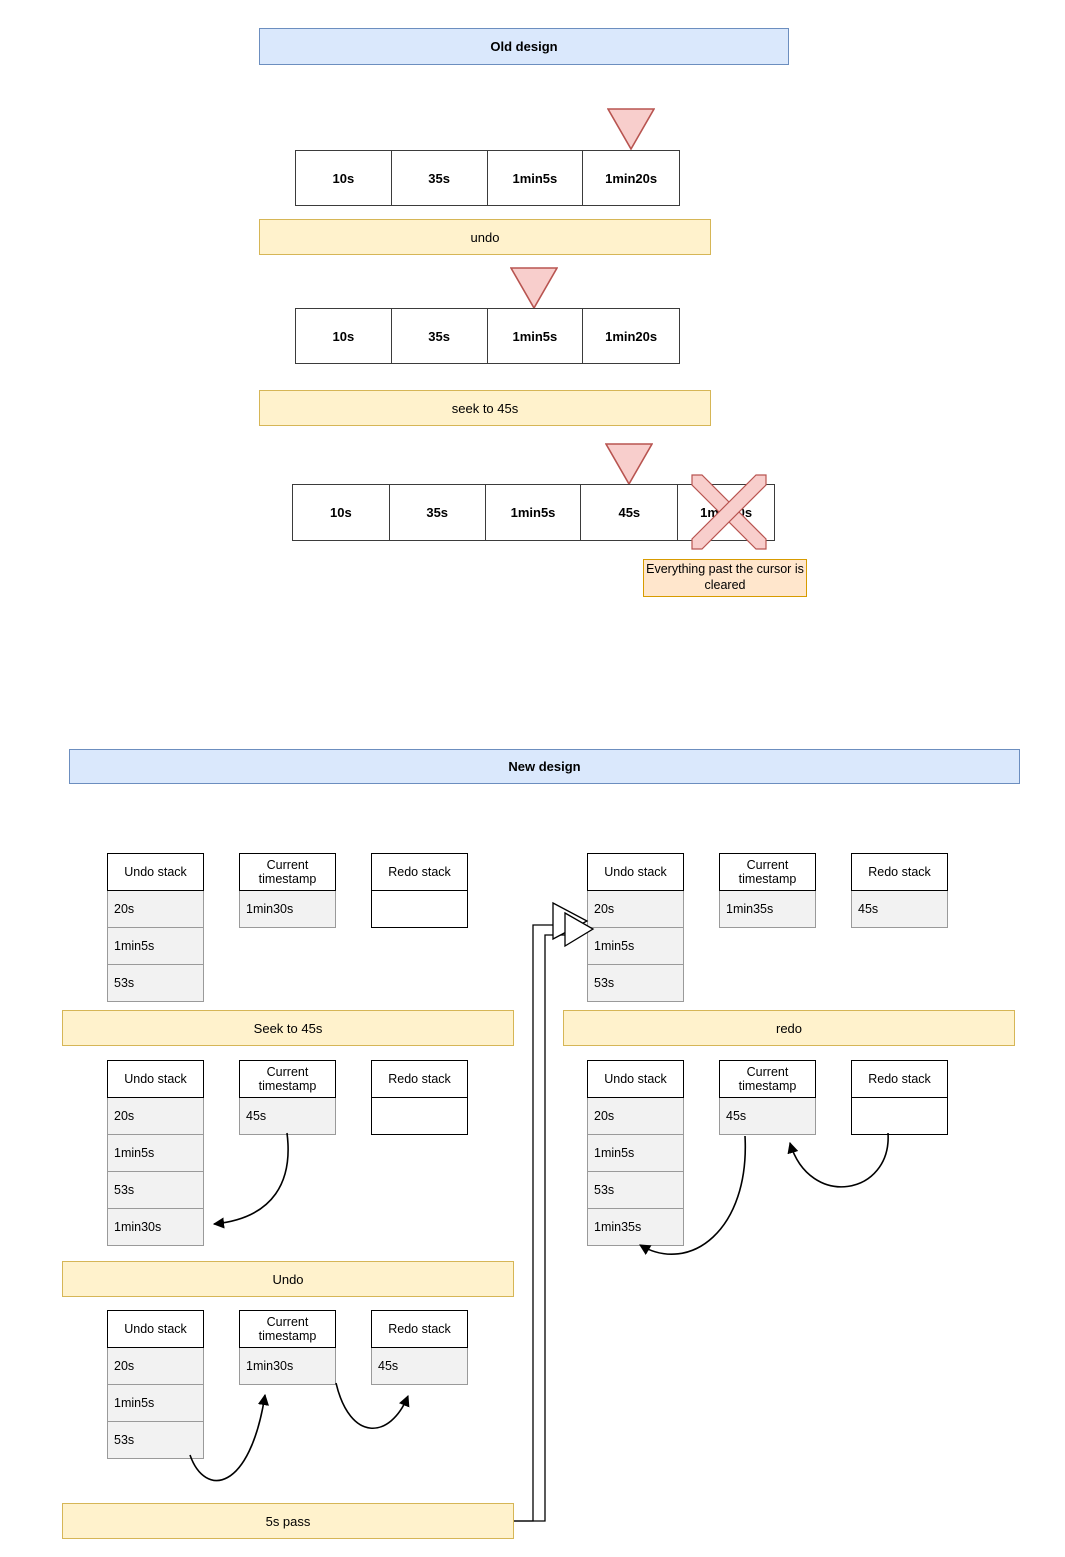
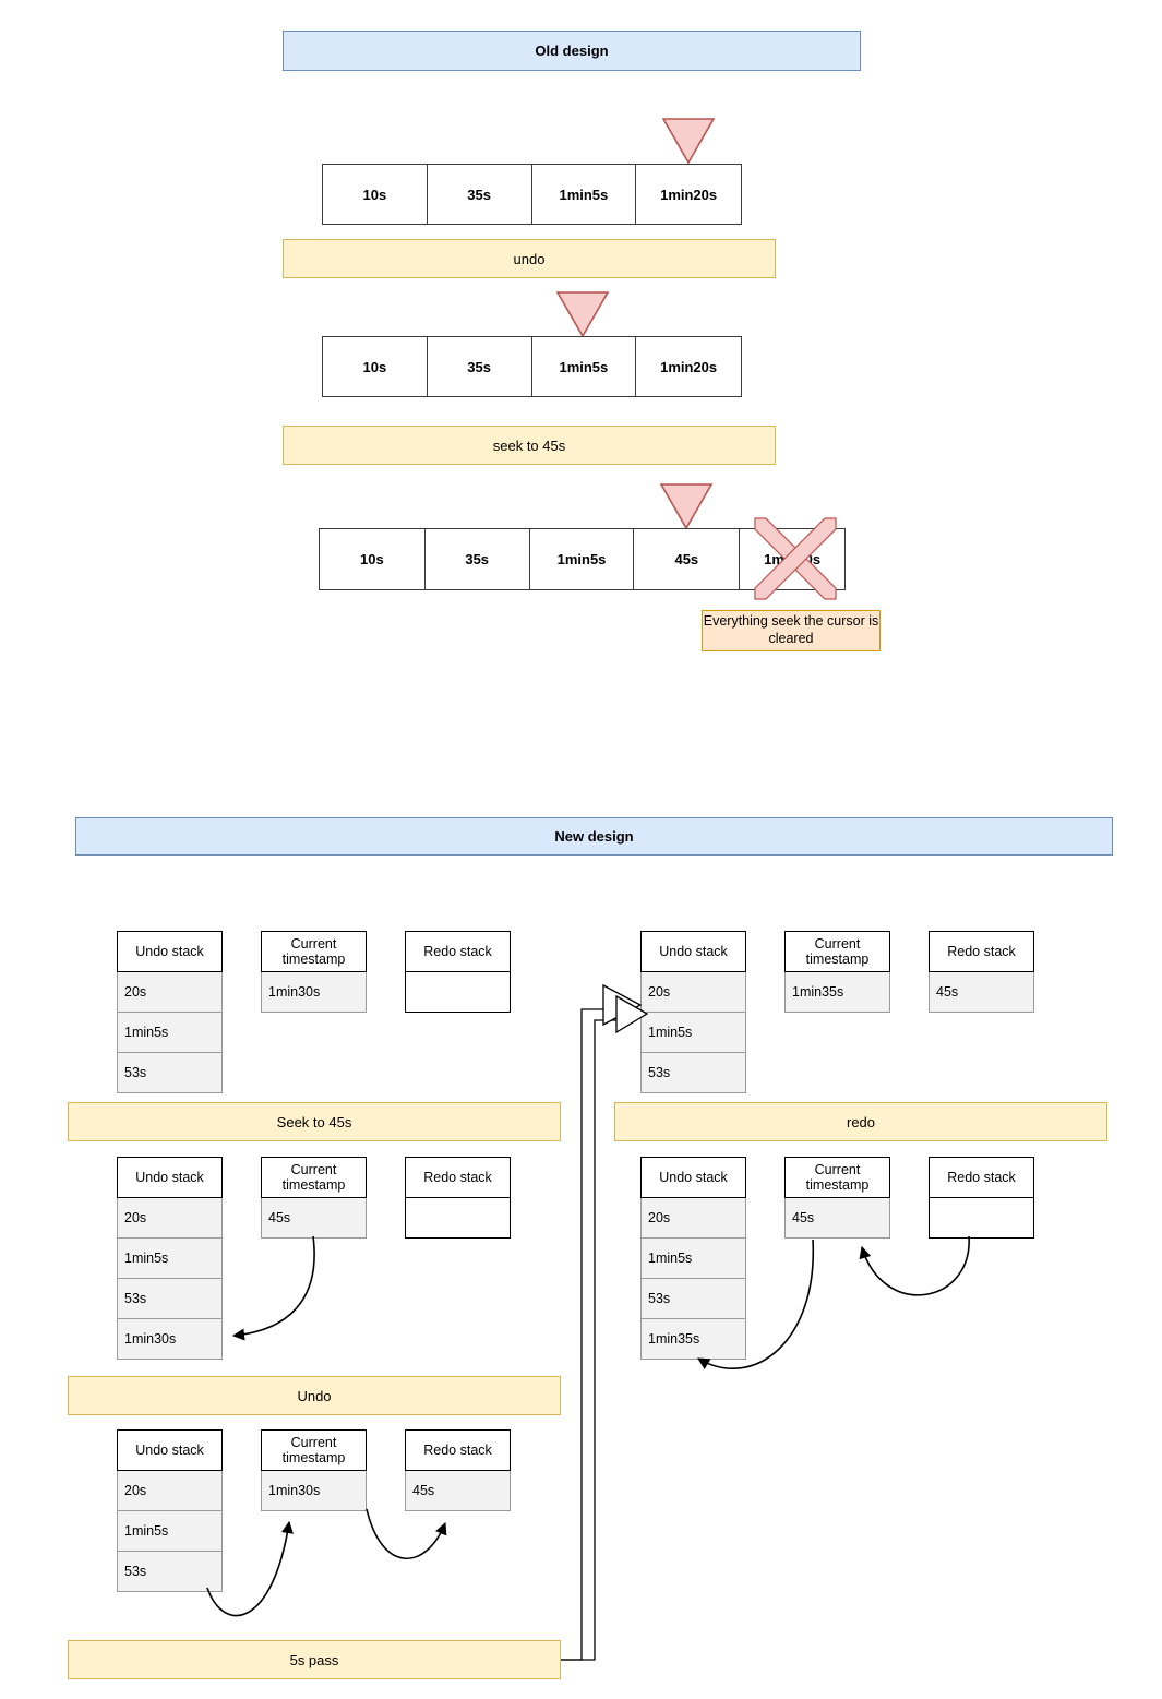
  Old design
  10s
  35s
  1min5s
  1min20s
  undo
  10s
  35s
  1min5s
  1min20s
  seek to 45s
  10s
  35s
  1min5s
  45s
- Everything past the cursor is cleared
+ Everything seek the cursor is cleared
  New design
  Undo stack
  20s
  1min5s
  53s
  Current timestamp
  1min30s
  Redo stack
  Seek to 45s
  Undo stack
  20s
  1min5s
  53s
  1min30s
  Current timestamp
  45s
  Redo stack
  Undo
  Undo stack
  20s
  1min5s
  53s
  Current timestamp
  1min30s
  Redo stack
  45s
  5s pass
  Undo stack
  20s
  1min5s
  53s
  Current timestamp
  1min35s
  Redo stack
  45s
  redo
  Undo stack
  20s
  1min5s
  53s
  1min35s
  Current timestamp
  45s
  Redo stack
